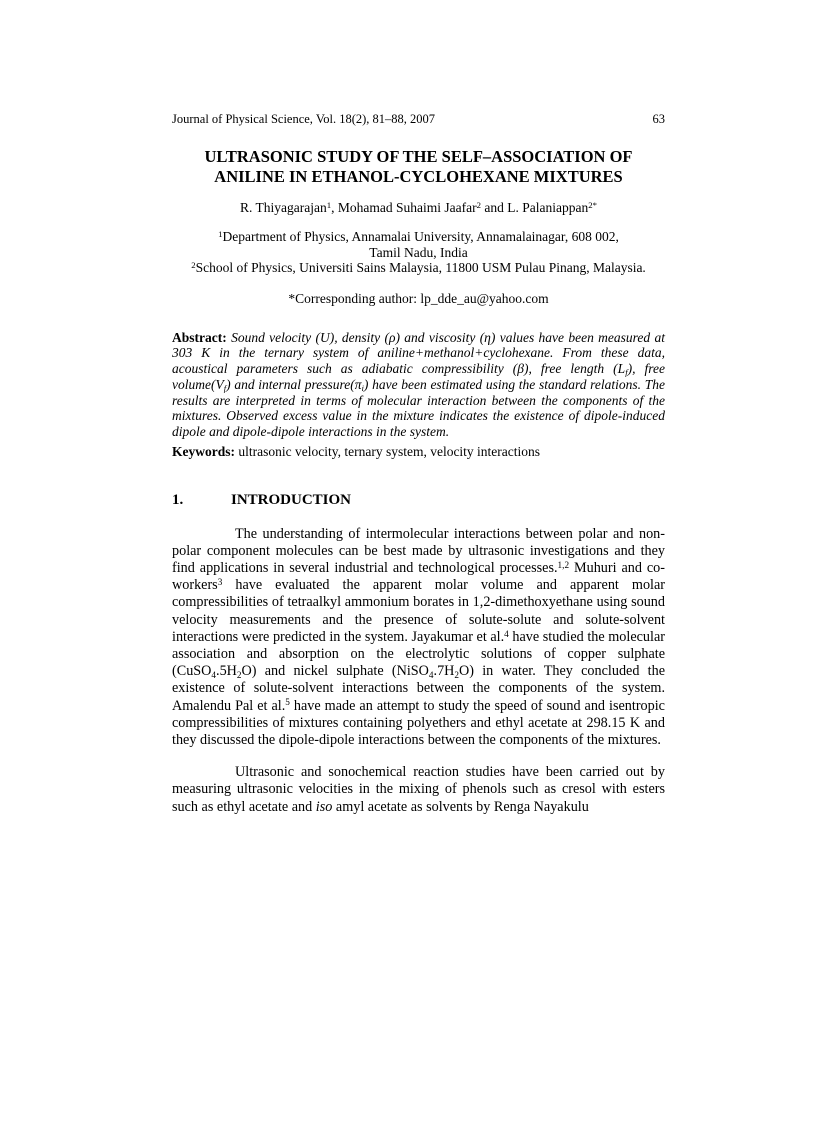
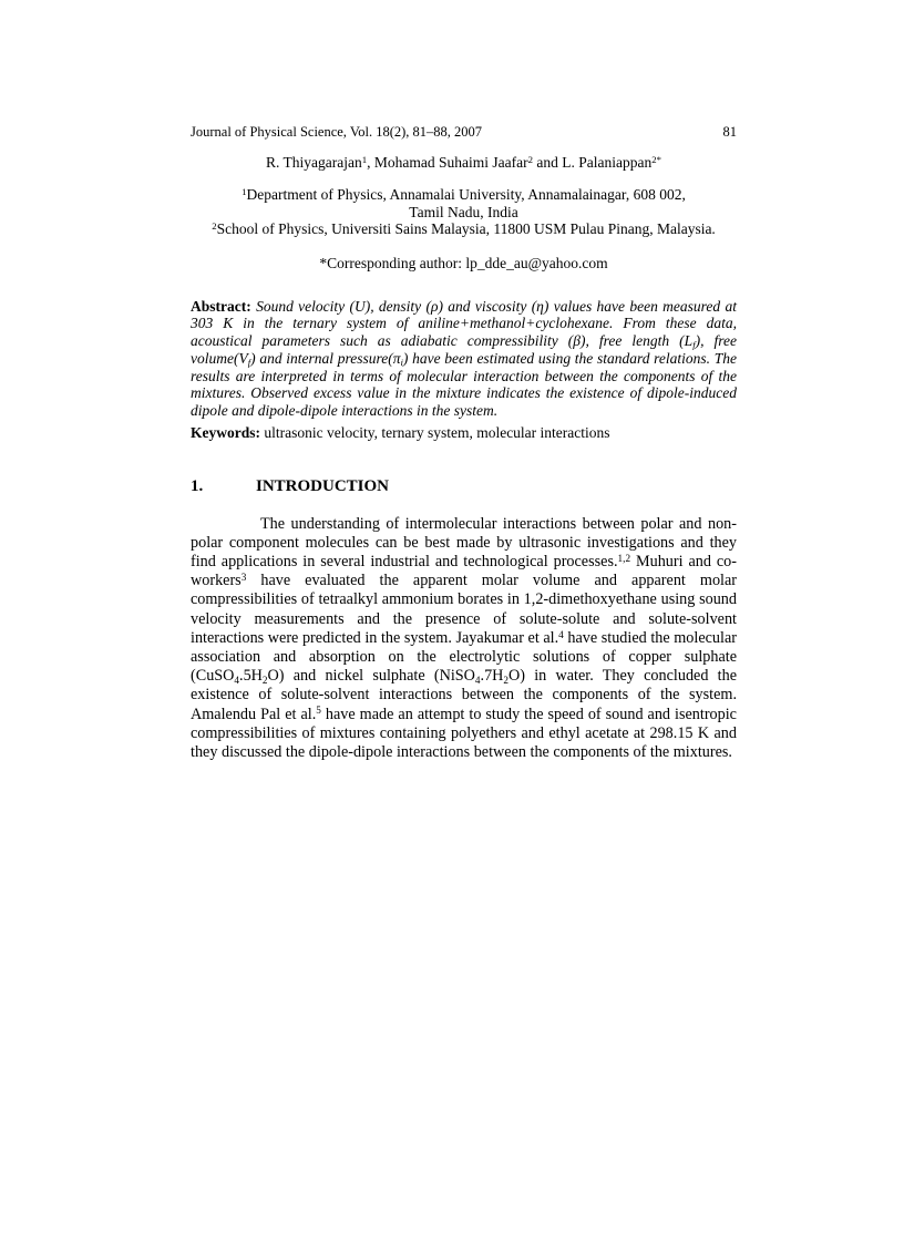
  Journal of Physical Science, Vol. 18(2), 81–88, 2007
- 63
+ 81
- ULTRASONIC STUDY OF THE SELF–ASSOCIATION OF
- ANILINE IN ETHANOL-CYCLOHEXANE MIXTURES
  R. Thiyagarajan1, Mohamad Suhaimi Jaafar2 and L. Palaniappan2*
  1Department of Physics, Annamalai University, Annamalainagar, 608 002,
  Tamil Nadu, India
  2School of Physics, Universiti Sains Malaysia, 11800 USM Pulau Pinang, Malaysia.
  *Corresponding author: lp_dde_au@yahoo.com
  Abstract: Sound velocity (U), density (ρ) and viscosity (η) values have been measured at 303 K in the ternary system of aniline+methanol+cyclohexane. From these data, acoustical parameters such as adiabatic compressibility (β), free length (Lf), free volume(Vf) and internal pressure(πi) have been estimated using the standard relations. The results are interpreted in terms of molecular interaction between the components of the mixtures. Observed excess value in the mixture indicates the existence of dipole-induced dipole and dipole-dipole interactions in the system.
- Keywords: ultrasonic velocity, ternary system, velocity interactions
+ Keywords: ultrasonic velocity, ternary system, molecular interactions
  1. INTRODUCTION
  The understanding of intermolecular interactions between polar and non-polar component molecules can be best made by ultrasonic investigations and they find applications in several industrial and technological processes.1,2 Muhuri and co-workers3 have evaluated the apparent molar volume and apparent molar compressibilities of tetraalkyl ammonium borates in 1,2-dimethoxyethane using sound velocity measurements and the presence of solute-solute and solute-solvent interactions were predicted in the system. Jayakumar et al.4 have studied the molecular association and absorption on the electrolytic solutions of copper sulphate (CuSO4.5H2O) and nickel sulphate (NiSO4.7H2O) in water. They concluded the existence of solute-solvent interactions between the components of the system. Amalendu Pal et al.5 have made an attempt to study the speed of sound and isentropic compressibilities of mixtures containing polyethers and ethyl acetate at 298.15 K and they discussed the dipole-dipole interactions between the components of the mixtures.
- Ultrasonic and sonochemical reaction studies have been carried out by measuring ultrasonic velocities in the mixing of phenols such as cresol with esters such as ethyl acetate and iso amyl acetate as solvents by Renga Nayakulu
